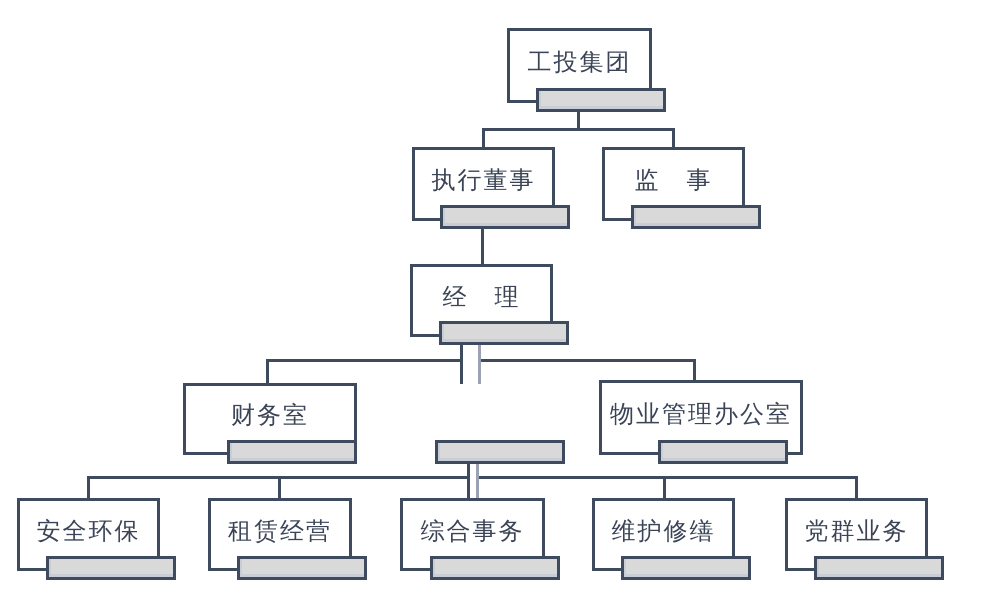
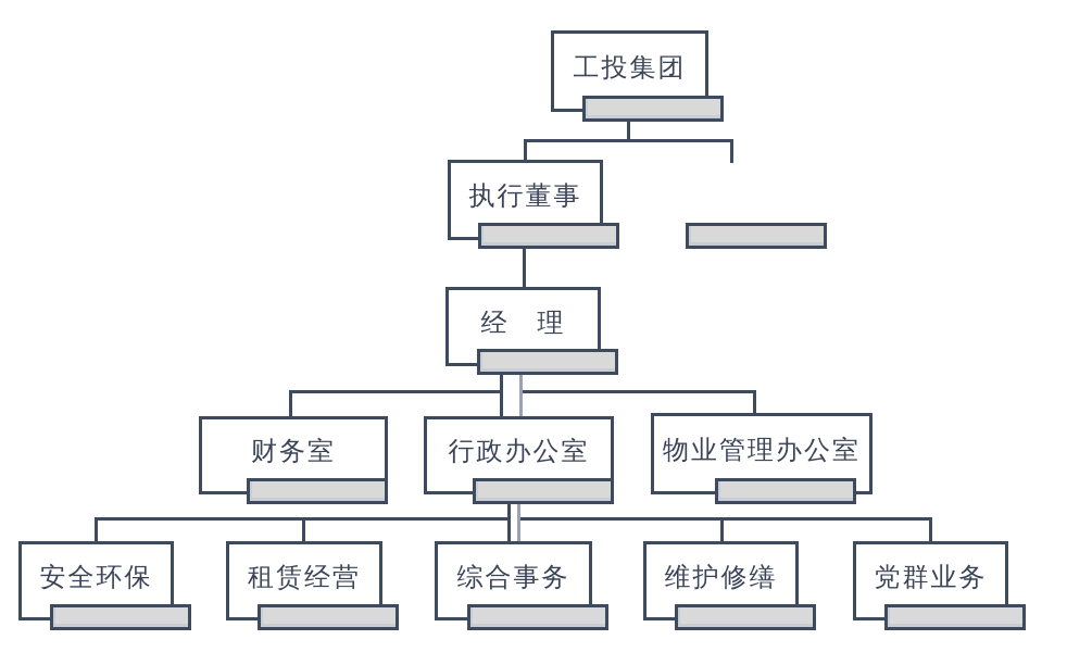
  工投集团
  执行董事
- 监 事
  经 理
  财务室
+ 行政办公室
  物业管理办公室
  安全环保
  租赁经营
  综合事务
  维护修缮
  党群业务
